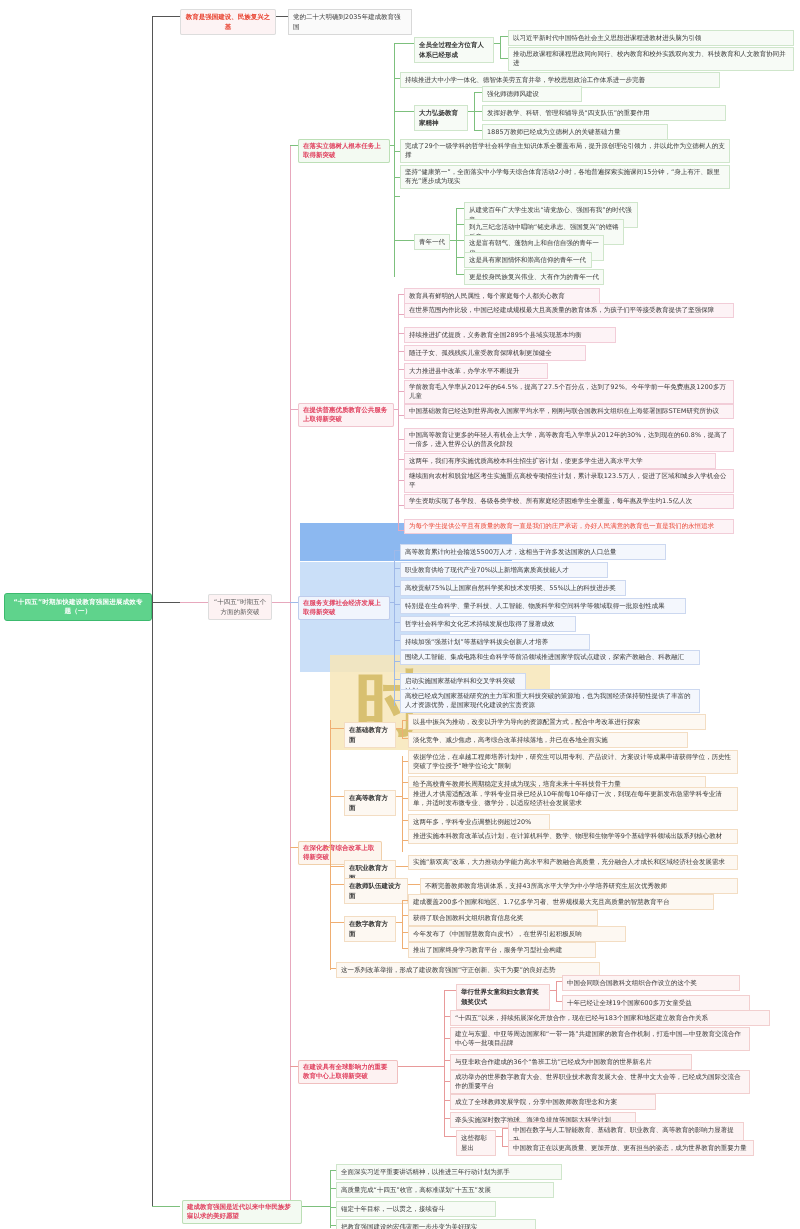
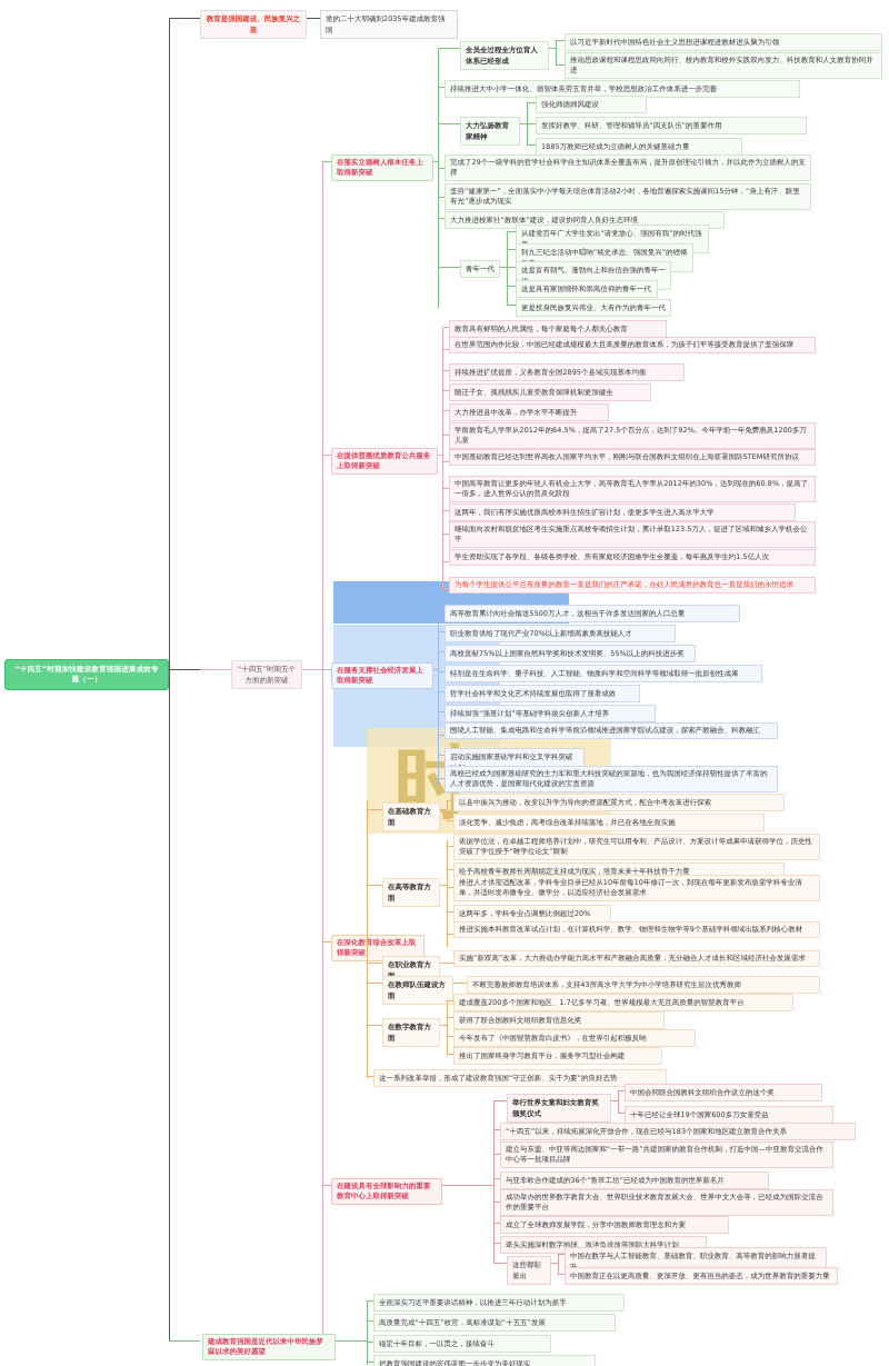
  时
  教育是强国建设、民族复兴之基
  党的二十大明确到2035年建成教育强国
  “十四五”时期加快建设教育强国进展成效专题（一）
  “十四五”时期五个方面的新突破
  在落实立德树人根本任务上取得新突破
  全员全过程全方位育人体系已经形成
  以习近平新时代中国特色社会主义思想进课程进教材进头脑为引领
  推动思政课程和课程思政同向同行、校内教育和校外实践双向发力、科技教育和人文教育协同并进
  持续推进大中小学一体化、德智体美劳五育并举，学校思想政治工作体系进一步完善
  大力弘扬教育家精神
  强化师德师风建设
  发挥好教学、科研、管理和辅导员“四支队伍”的重要作用
  1885万教师已经成为立德树人的关键基础力量
  完成了29个一级学科的哲学社会科学自主知识体系全覆盖布局，提升原创理论引领力，并以此作为立德树人的支撑
  坚持“健康第一”，全面落实中小学每天综合体育活动2小时，各地普遍探索实施课间15分钟，“身上有汗、眼里有光”逐步成为现实
+ 大力推进校家社“教联体”建设，建设协同育人良好生态环境
  青年一代
  从建党百年广大学生发出“请党放心、强国有我”的时代强
  到九三纪念活动中唱响“铭史承志、强国复兴”的铿锵
  这是富有朝气、蓬勃向上和自信自强的青年一
  这是具有家国情怀和崇高信仰的青年一代
  更是投身民族复兴伟业、大有作为的青年一代
  在提供普惠优质教育公共服务上取得新突破
  教育具有鲜明的人民属性，每个家庭每个人都关心教育
  在世界范围内作比较，中国已经建成规模最大且高质量的教育体系，为孩子们平等接受教育提供了坚强保障
  持续推进扩优提质，义务教育全国2895个县域实现基本均衡
  随迁子女、孤残残疾儿童受教育保障机制更加健全
  大力推进县中改革，办学水平不断提升
  学前教育毛入学率从2012年的64.5%，提高了27.5个百分点，达到了92%。今年学前一年免费惠及1200多万儿童
  中国基础教育已经达到世界高收入国家平均水平，刚刚与联合国教科文组织在上海签署国际STEM研究所协议
  中国高等教育让更多的年轻人有机会上大学，高等教育毛入学率从2012年的30%，达到现在的60.8%，提高了一倍多，进入世界公认的普及化阶段
  这两年，我们有序实施优质高校本科生招生扩容计划，使更多学生进入高水平大学
  继续面向农村和脱贫地区考生实施重点高校专项招生计划，累计录取123.5万人，促进了区域和城乡入学机会公平
  学生资助实现了各学段、各级各类学校、所有家庭经济困难学生全覆盖，每年惠及学生约1.5亿人次
  为每个学生提供公平且有质量的教育一直是我们的庄严承诺，办好人民满意的教育也一直是我们的永恒追求
  在服务支撑社会经济发展上取得新突破
  高等教育累计向社会输送5500万人才，这相当于许多发达国家的人口总量
  职业教育供给了现代产业70%以上新增高素质高技能人才
  高校贡献75%以上国家自然科学奖和技术发明奖、55%以上的科技进步奖
  特别是在生命科学、量子科技、人工智能、物质科学和空间科学等领域取得一批原创性成果
  哲学社会科学和文化艺术持续发展也取得了显著成效
  持续加强“强基计划”等基础学科拔尖创新人才培养
  围绕人工智能、集成电路和生命科学等前沿领域推进国家学院试点建设，探索产教融合、科教融汇
  启动实施国家基础学科和交叉学科突破
  高校已经成为国家基础研究的主力军和重大科技突破的策源地，也为我国经济保持韧性提供了丰富的人才资源优势，是国家现代化建设的宝贵资源
  在深化教育综合改革上取得新突破
  在基础教育方面
  以县中振兴为推动，改变以升学为导向的资源配置方式，配合中考改革进行探索
  淡化竞争、减少焦虑，高考综合改革持续落地，并已在各地全面实施
  在高等教育方面
  依据学位法，在卓越工程师培养计划中，研究生可以用专利、产品设计、方案设计等成果申请获得学位，历史性突破了学位授予“唯学位论文”限制
  给予高校青年教师长周期稳定支持成为现实，培育未来十年科技骨干力量
  推进人才供需适配改革，学科专业目录已经从10年前每10年修订一次，到现在每年更新发布急需学科专业清单，并适时发布微专业、微学分，以适应经济社会发展需求
  这两年多，学科专业点调整比例超过20%
  推进实施本科教育改革试点计划，在计算机科学、数学、物理和生物学等9个基础学科领域出版系列核心教材
  在职业教育方
  实施“新双高”改革，大力推动办学能力高水平和产教融合高质量，充分融合人才成长和区域经济社会发展需求
  在教师队伍建设方面
  不断完善教师教育培训体系，支持43所高水平大学为中小学培养研究生层次优秀教师
  在数字教育方面
  建成覆盖200多个国家和地区、1.7亿多学习者、世界规模最大充且高质量的智慧教育平台
  获得了联合国教科文组织教育信息化奖
  今年发布了《中国智慧教育白皮书》，在世界引起积极反响
  推出了国家终身学习教育平台，服务学习型社会构建
  这一系列改革举措，形成了建设教育强国“守正创新、实干为要”的良好态势
  在建设具有全球影响力的重要教育中心上取得新突破
  举行世界女童和妇女教育奖颁奖仪式
  中国会同联合国教科文组织合作设立的这个奖
  十年已经让全球19个国家600多万女童受益
  “十四五”以来，持续拓展深化开放合作，现在已经与183个国家和地区建立教育合作关系
  建立与东盟、中亚等周边国家和“一带一路”共建国家的教育合作机制，打造中国—中亚教育交流合作中心等一批项目品牌
  与亚非欧合作建成的36个“鲁班工坊”已经成为中国教育的世界新名片
  成功举办的世界数字教育大会、世界职业技术教育发展大会、世界中文大会等，已经成为国际交流合作的重要平台
  成立了全球教师发展学院，分享中国教师教育理念和方案
  牵头实施深时数字地球、海洋负排放等国际大科学计划
  这些都彰显出
  中国在数字与人工智能教育、基础教育、职业教育、高等教育的影响力显著提
  中国教育正在以更高质量、更加开放、更有担当的姿态，成为世界教育的重要力量
  建成教育强国是近代以来中华民族梦寐以求的美好愿望
  全面深实习近平重要讲话精神，以推进三年行动计划为抓手
  高质量完成“十四五”收官，高标准谋划“十五五”发展
  锚定十年目标，一以贯之，接续奋斗
  把教育强国建设的宏伟蓝图一步步变为美好现实
